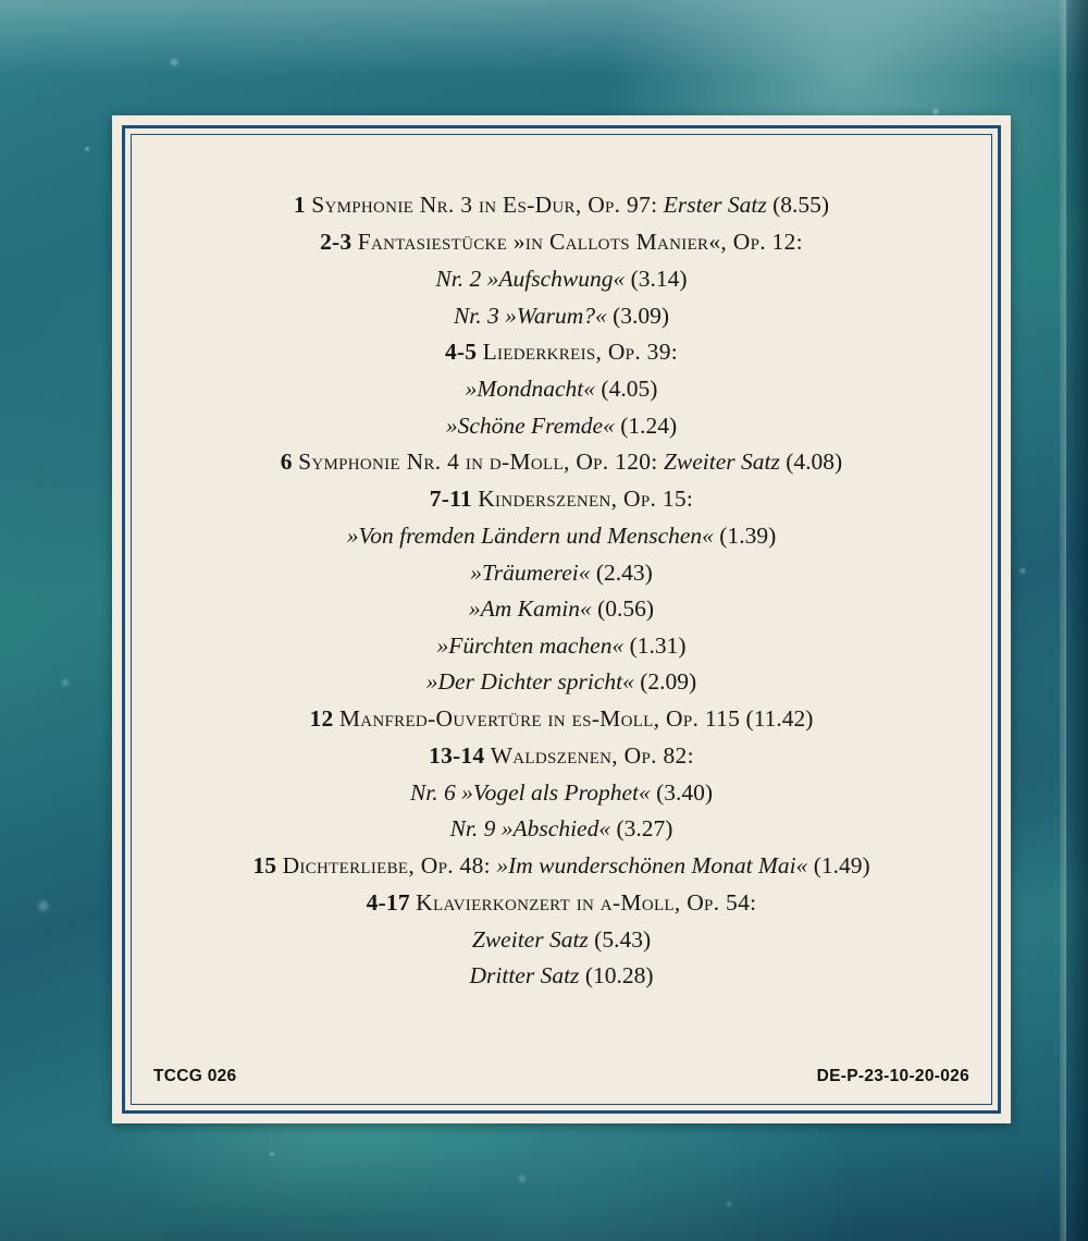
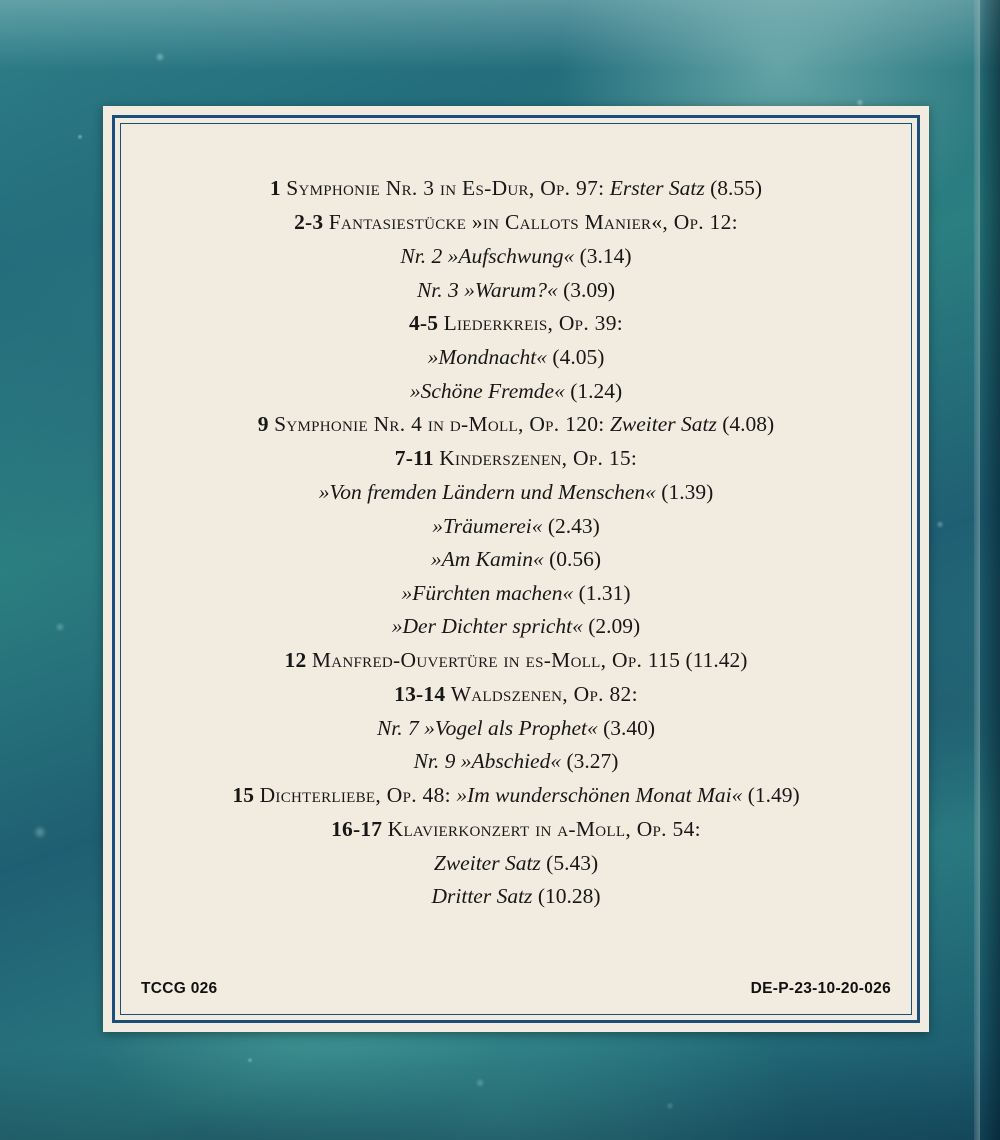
  1 Symphonie Nr. 3 in Es-Dur, Op. 97: Erster Satz (8.55)
  2-3 Fantasiestücke »in Callots Manier«, Op. 12:
  Nr. 2 »Aufschwung« (3.14)
  Nr. 3 »Warum?« (3.09)
  4-5 Liederkreis, Op. 39:
  »Mondnacht« (4.05)
  »Schöne Fremde« (1.24)
- 6 Symphonie Nr. 4 in d-Moll, Op. 120: Zweiter Satz (4.08)
+ 9 Symphonie Nr. 4 in d-Moll, Op. 120: Zweiter Satz (4.08)
  7-11 Kinderszenen, Op. 15:
  »Von fremden Ländern und Menschen« (1.39)
  »Träumerei« (2.43)
  »Am Kamin« (0.56)
  »Fürchten machen« (1.31)
  »Der Dichter spricht« (2.09)
  12 Manfred-Ouvertüre in es-Moll, Op. 115 (11.42)
  13-14 Waldszenen, Op. 82:
- Nr. 6 »Vogel als Prophet« (3.40)
+ Nr. 7 »Vogel als Prophet« (3.40)
  Nr. 9 »Abschied« (3.27)
  15 Dichterliebe, Op. 48: »Im wunderschönen Monat Mai« (1.49)
- 4-17 Klavierkonzert in a-Moll, Op. 54:
+ 16-17 Klavierkonzert in a-Moll, Op. 54:
  Zweiter Satz (5.43)
  Dritter Satz (10.28)
  TCCG 026
  DE-P-23-10-20-026
